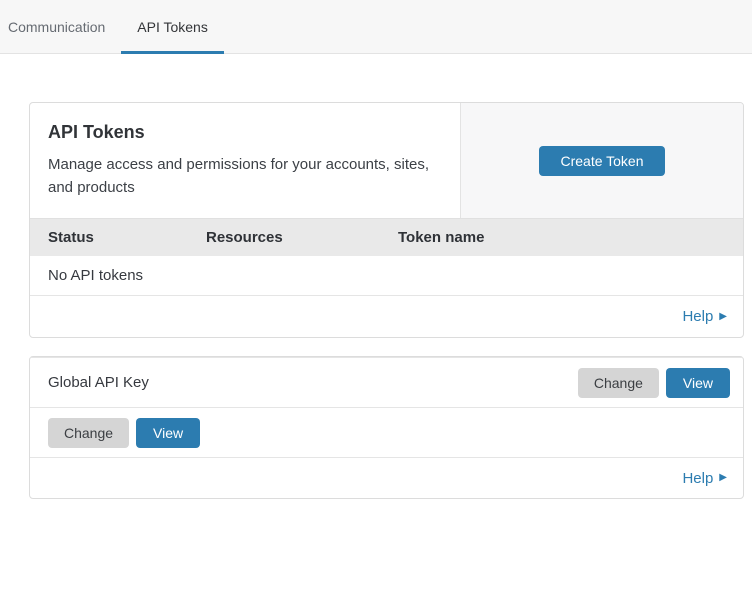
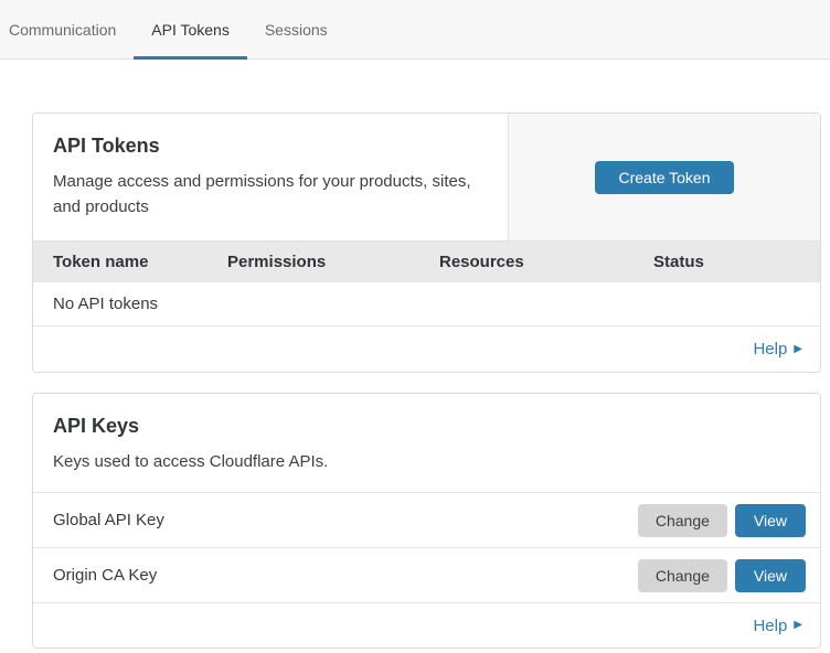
  Communication
  API Tokens
+ Sessions
  API Tokens
- Manage access and permissions for your accounts, sites, and products
+ Manage access and permissions for your products, sites, and products
  Create Token
- Status
+ Token name
+ Permissions
  Resources
- Token name
+ Status
  No API tokens
  Help
  ▶
+ API Keys
+ Keys used to access Cloudflare APIs.
  Global API Key
  Change
  View
+ Origin CA Key
  Change
  View
  Help
  ▶
